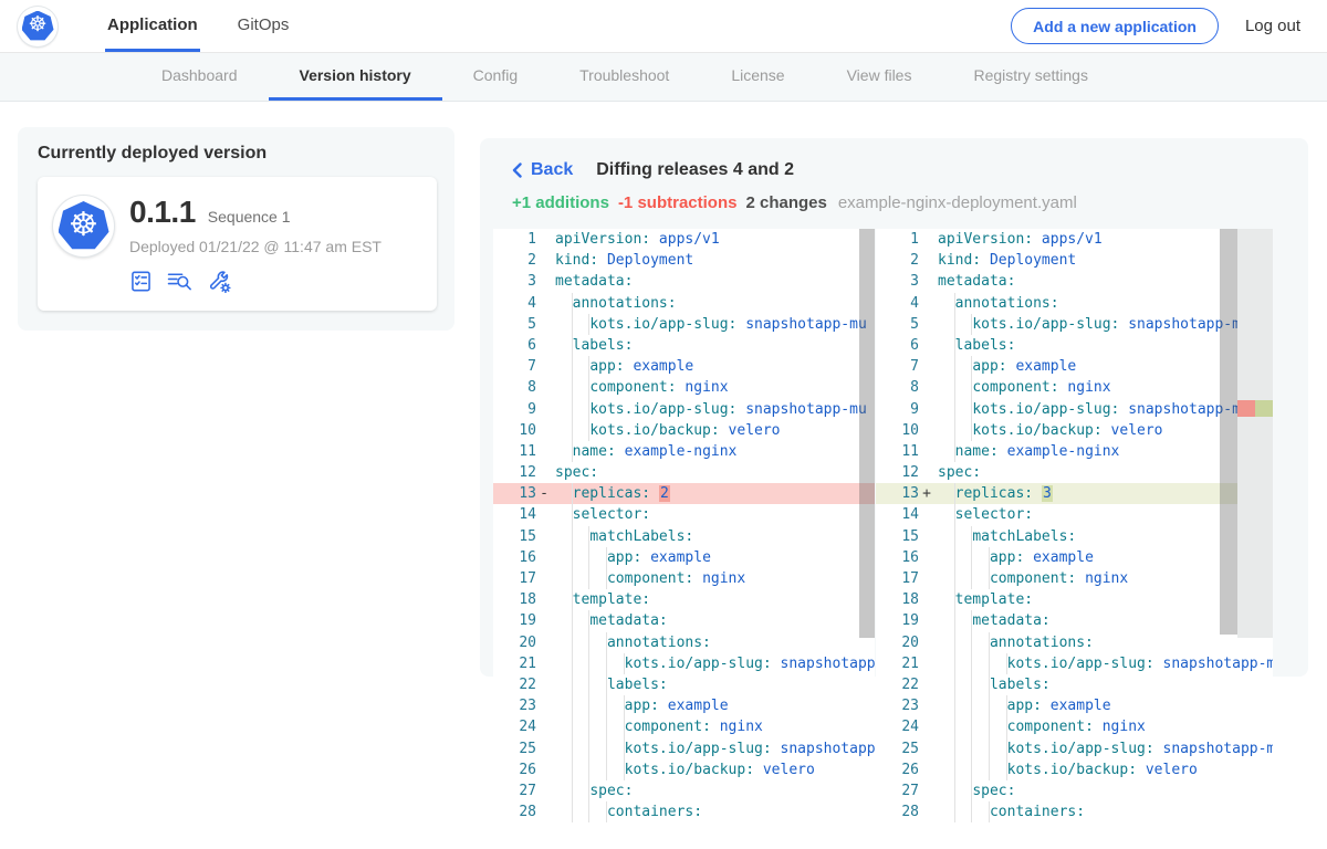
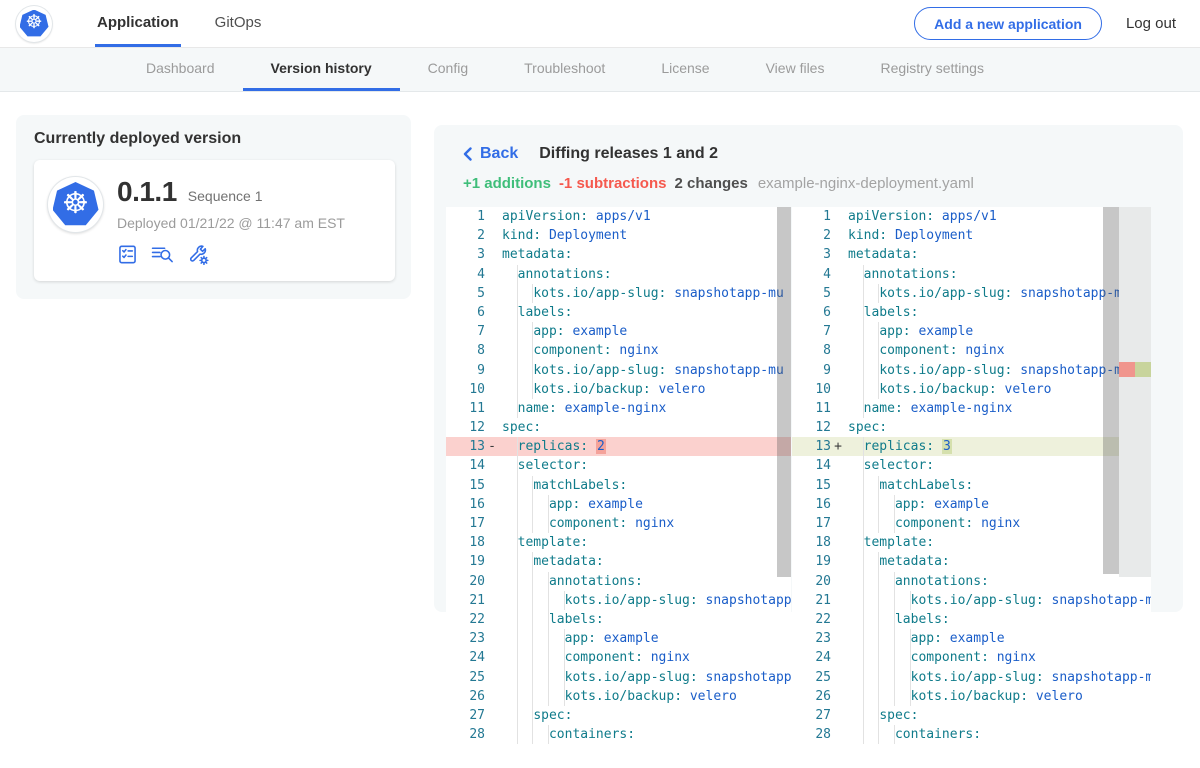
  ☸
  Application
  GitOps
  Add a new application
  Log out
  Dashboard
  Version history
  Config
  Troubleshoot
  License
  View files
  Registry settings
  Currently deployed version
  ☸
  0.1.1
  Sequence 1
  Deployed 01/21/22 @ 11:47 am EST
  Back
- Diffing releases 4 and 2
+ Diffing releases 1 and 2
  +1 additions
  -1 subtractions
  2 changes
  example-nginx-deployment.yaml
  1
  apiVersion: apps/v1
  2
  kind: Deployment
  3
  metadata:
  4
  annotations:
  5
  kots.io/app-slug: snapshotapp-mu
  6
  labels:
  7
  app: example
  8
  component: nginx
  9
  kots.io/app-slug: snapshotapp-mu
  10
  kots.io/backup: velero
  11
  name: example-nginx
  12
  spec:
  13
  -
  replicas: 2
  14
  selector:
  15
  matchLabels:
  16
  app: example
  17
  component: nginx
  18
  template:
  19
  metadata:
  20
  annotations:
  21
  kots.io/app-slug: snapshotapp
  22
  labels:
  23
  app: example
  24
  component: nginx
  25
  kots.io/app-slug: snapshotapp
  26
  kots.io/backup: velero
  27
  spec:
  28
  containers:
  1
  apiVersion: apps/v1
  2
  kind: Deployment
  3
  metadata:
  4
  annotations:
  5
  kots.io/app-slug: snapshotapp-
  6
  labels:
  7
  app: example
  8
  component: nginx
  9
  kots.io/app-slug: snapshotapp-
  10
  kots.io/backup: velero
  11
  name: example-nginx
  12
  spec:
  13
  +
  replicas: 3
  14
  selector:
  15
  matchLabels:
  16
  app: example
  17
  component: nginx
  18
  template:
  19
  metadata:
  20
  annotations:
  21
  kots.io/app-slug: snapshotapp-m
  22
  labels:
  23
  app: example
  24
  component: nginx
  25
  kots.io/app-slug: snapshotapp-m
  26
  kots.io/backup: velero
  27
  spec:
  28
  containers:
